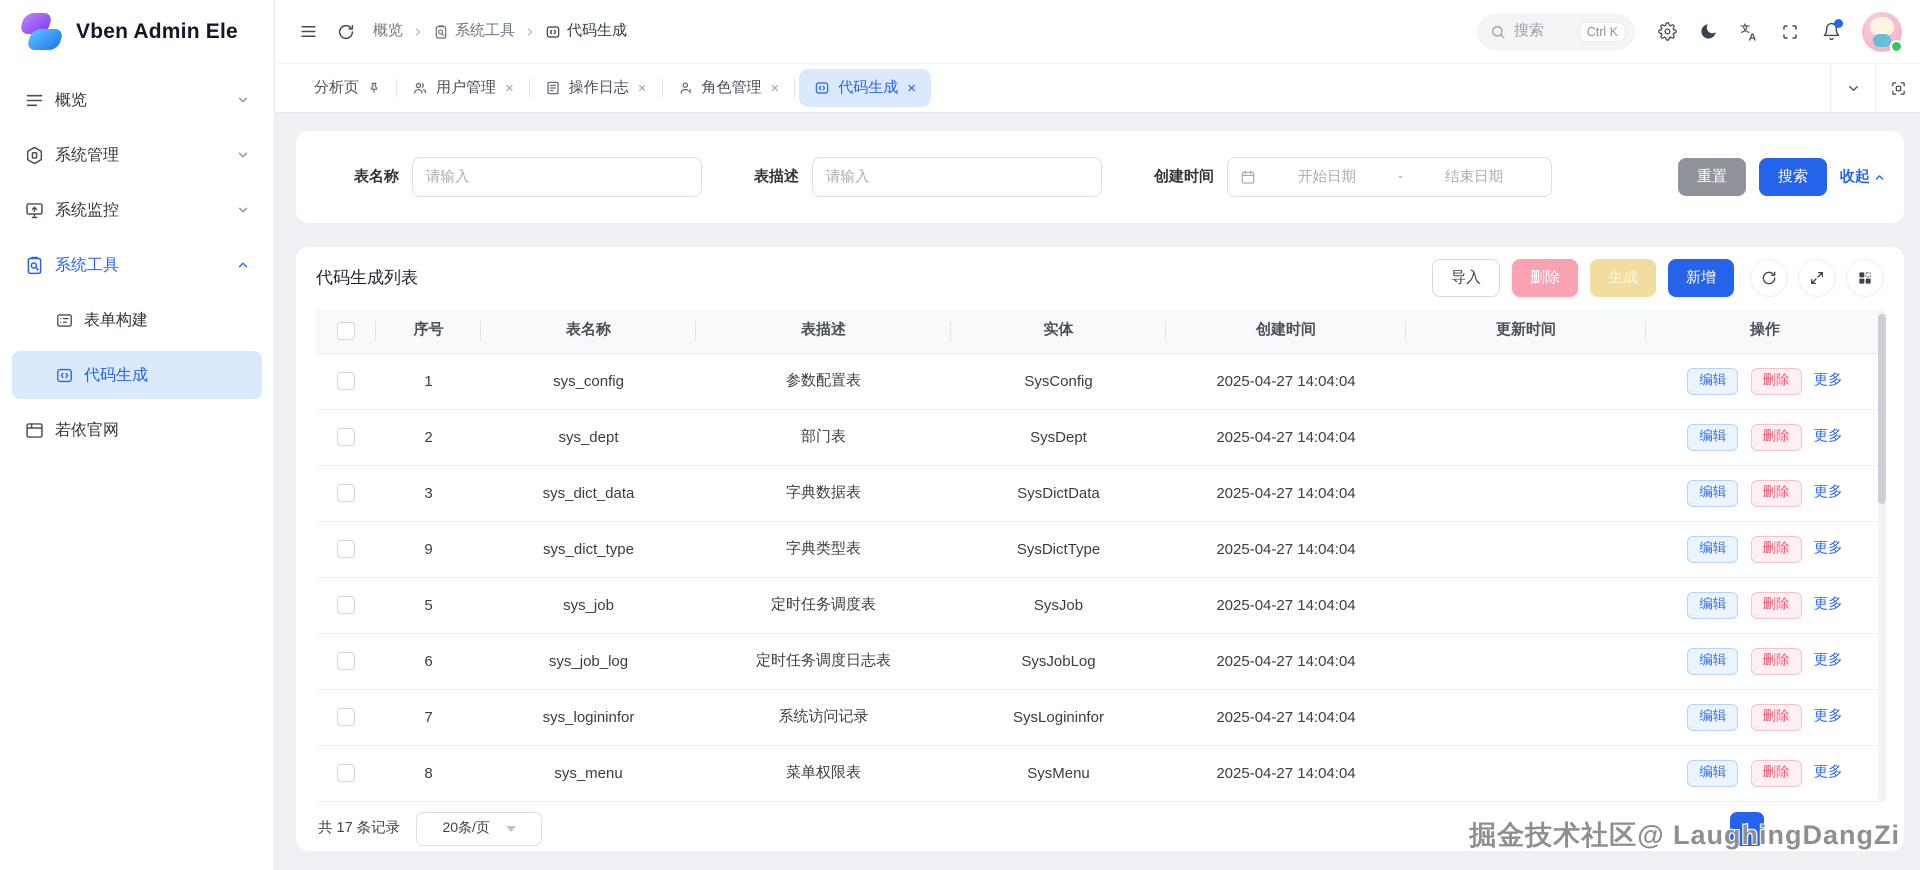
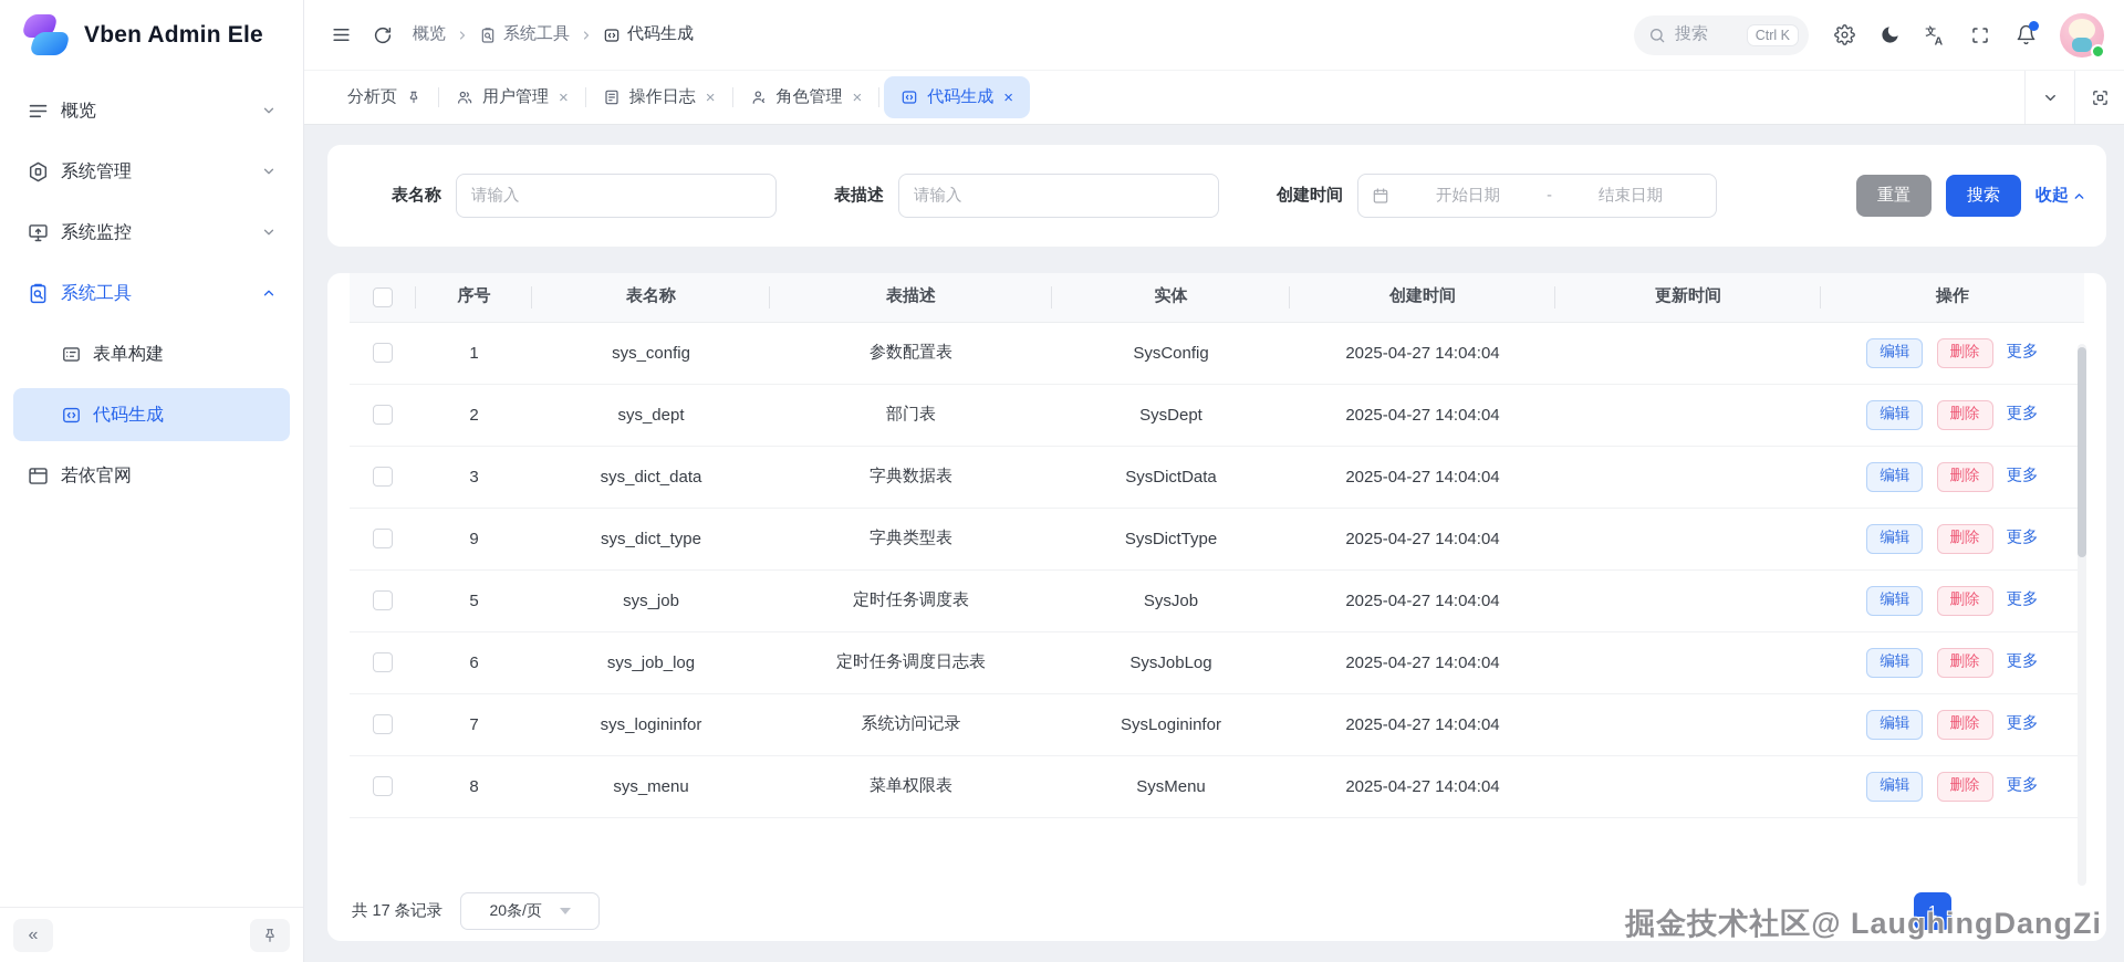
  Vben Admin Ele
  概览
  系统管理
  系统监控
  系统工具
  表单构建
  代码生成
  若依官网
+ «
  概览
  系统工具
  代码生成
  搜索
  Ctrl K
  文
  A
  分析页
  用户管理
  ×
  操作日志
  ×
  角色管理
  ×
  代码生成
  ×
  表名称
  请输入
  表描述
  请输入
  创建时间
  开始日期
  -
  结束日期
  重置
  搜索
  收起
- 代码生成列表
- 导入
- 删除
- 生成
- 新增
  	序号	表名称	表描述	实体	创建时间	更新时间	操作
  	1	sys_config	参数配置表	SysConfig	2025-04-27 14:04:04		编辑 删除 更多
  	2	sys_dept	部门表	SysDept	2025-04-27 14:04:04		编辑 删除 更多
  	3	sys_dict_data	字典数据表	SysDictData	2025-04-27 14:04:04		编辑 删除 更多
  	9	sys_dict_type	字典类型表	SysDictType	2025-04-27 14:04:04		编辑 删除 更多
  	5	sys_job	定时任务调度表	SysJob	2025-04-27 14:04:04		编辑 删除 更多
  	6	sys_job_log	定时任务调度日志表	SysJobLog	2025-04-27 14:04:04		编辑 删除 更多
  	7	sys_logininfor	系统访问记录	SysLogininfor	2025-04-27 14:04:04		编辑 删除 更多
  	8	sys_menu	菜单权限表	SysMenu	2025-04-27 14:04:04		编辑 删除 更多
  共 17 条记录
  20条/页
  1
  掘金技术社区@ LaughingDangZi
